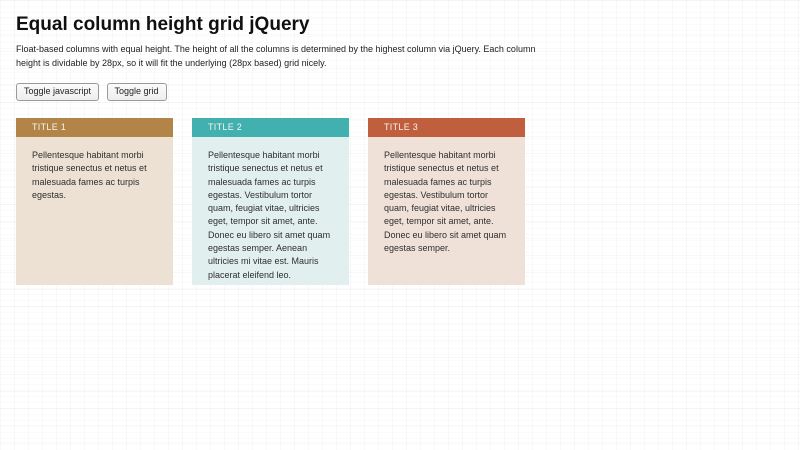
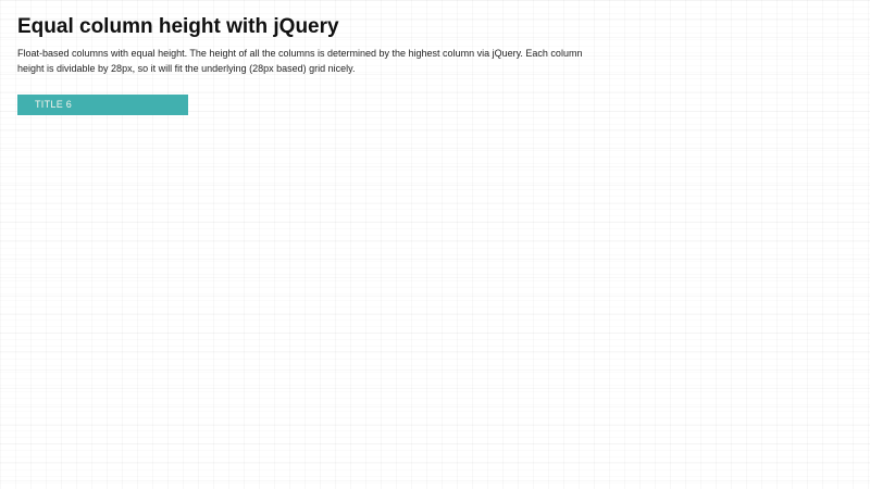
- Equal column height grid jQuery
+ Equal column height with jQuery
  Float-based columns with equal height. The height of all the columns is determined by the highest column via jQuery. Each column height is dividable by 28px, so it will fit the underlying (28px based) grid nicely.
- Toggle javascript Toggle grid
- TITLE 1
- Pellentesque habitant morbi tristique senectus et netus et malesuada fames ac turpis egestas.
- TITLE 2
+ TITLE 6
- Pellentesque habitant morbi tristique senectus et netus et malesuada fames ac turpis egestas. Vestibulum tortor quam, feugiat vitae, ultricies eget, tempor sit amet, ante. Donec eu libero sit amet quam egestas semper. Aenean ultricies mi vitae est. Mauris placerat eleifend leo.
- TITLE 3
- Pellentesque habitant morbi tristique senectus et netus et malesuada fames ac turpis egestas. Vestibulum tortor quam, feugiat vitae, ultricies eget, tempor sit amet, ante. Donec eu libero sit amet quam egestas semper.
